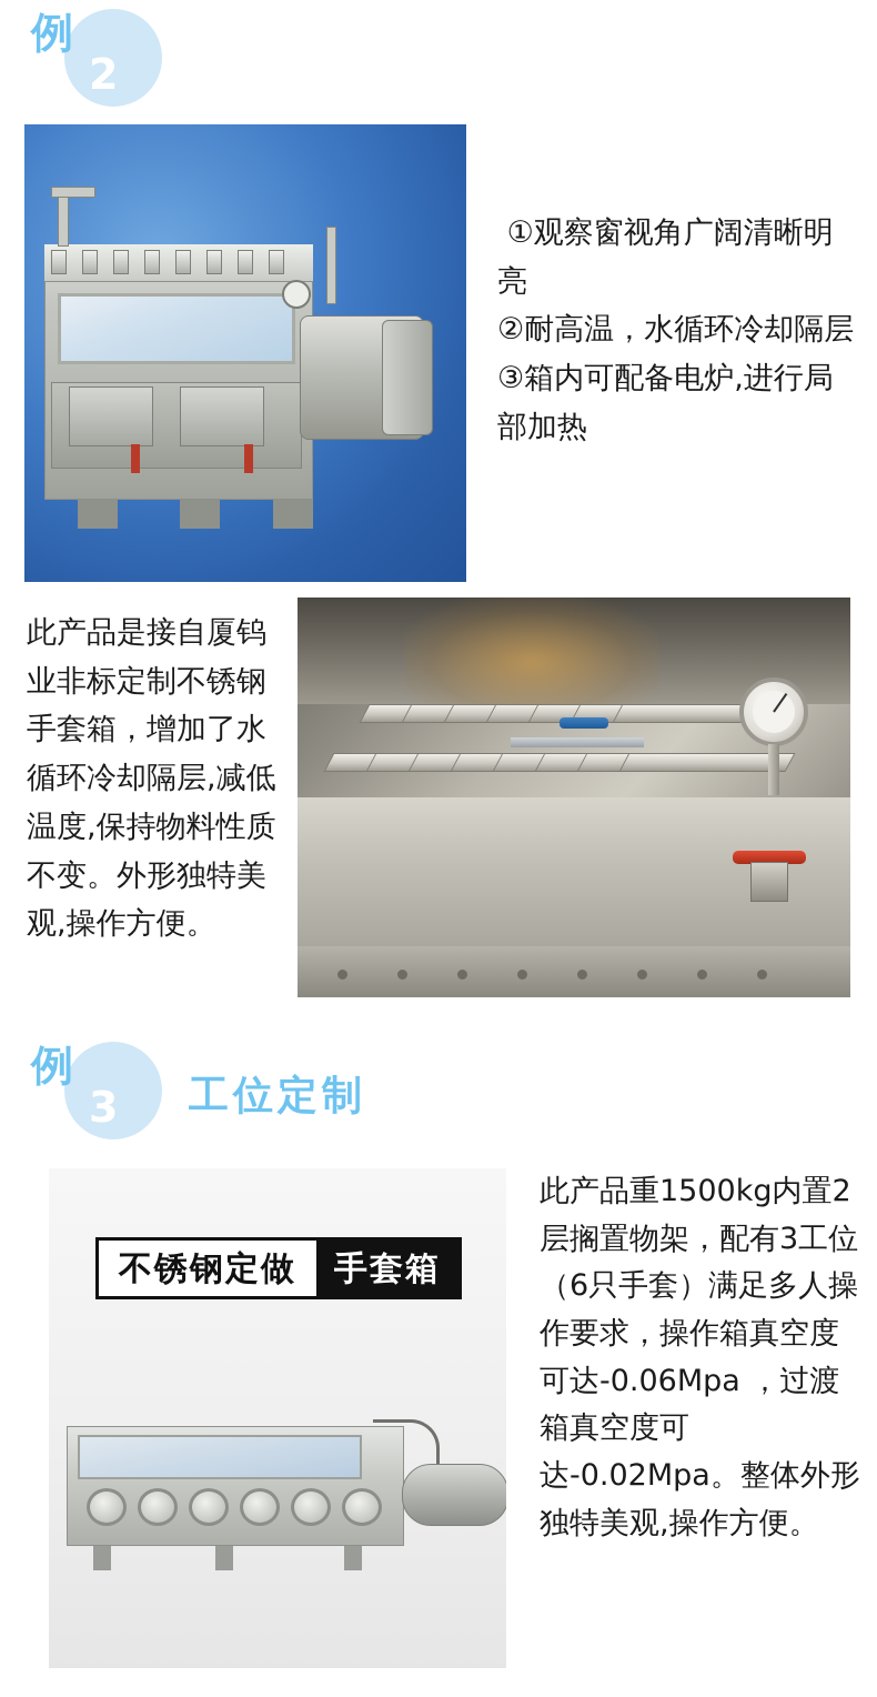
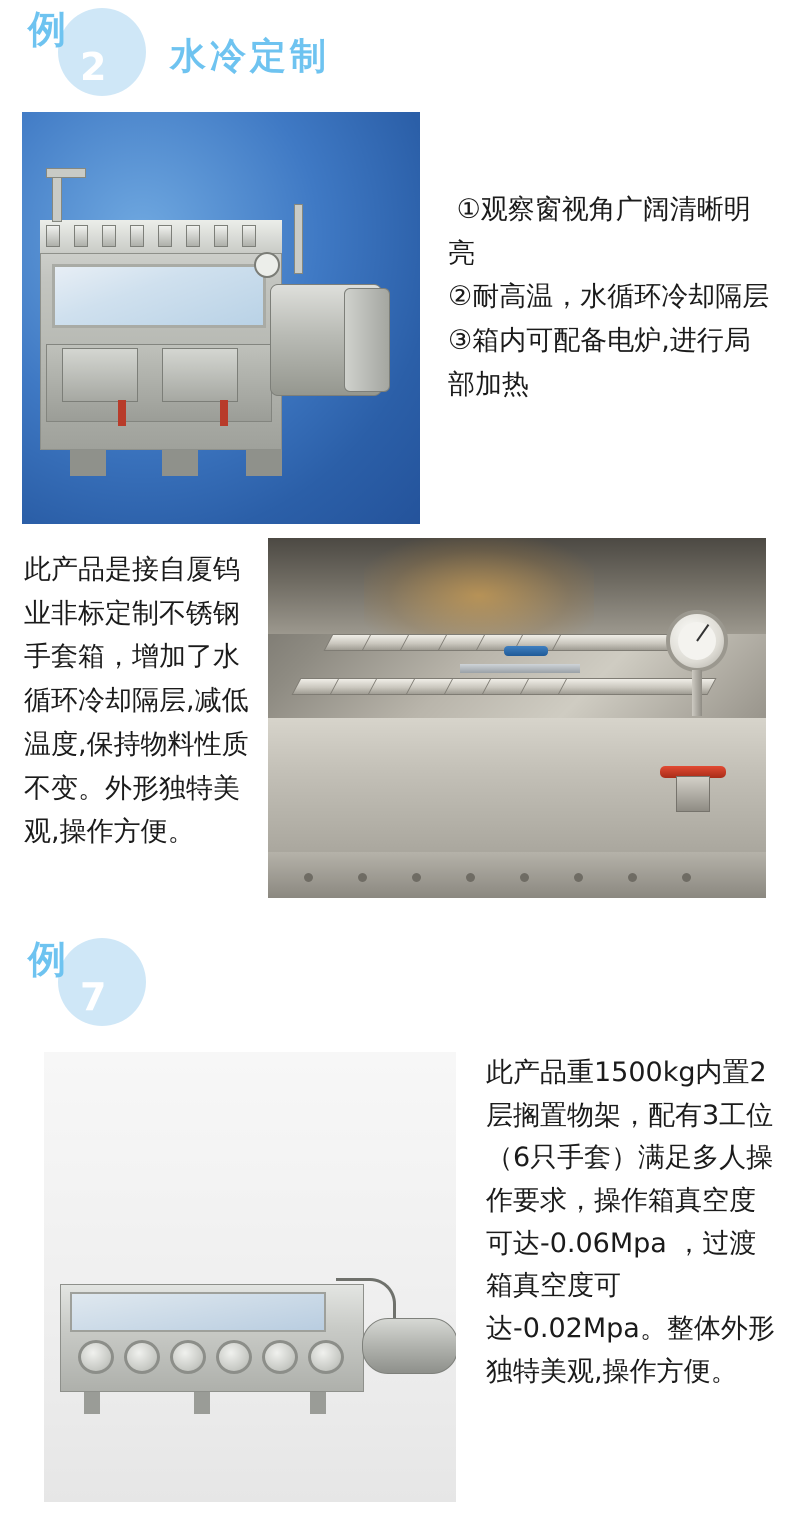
  例
  2
+ 水冷定制
  ①观察窗视角广阔清晰明亮
  ②耐高温，水循环冷却隔层
  ③箱内可配备电炉,进行局部加热
  此产品是接自厦钨业非标定制不锈钢手套箱，增加了水循环冷却隔层,减低温度,保持物料性质不变。外形独特美观,操作方便。
  例
- 3
+ 7
- 工位定制
- 不锈钢定做
- 手套箱
  此产品重1500kg内置2层搁置物架，配有3工位（6只手套）满足多人操作要求，操作箱真空度可达-0.06Mpa ，过渡箱真空度可达-0.02Mpa。整体外形独特美观,操作方便。
